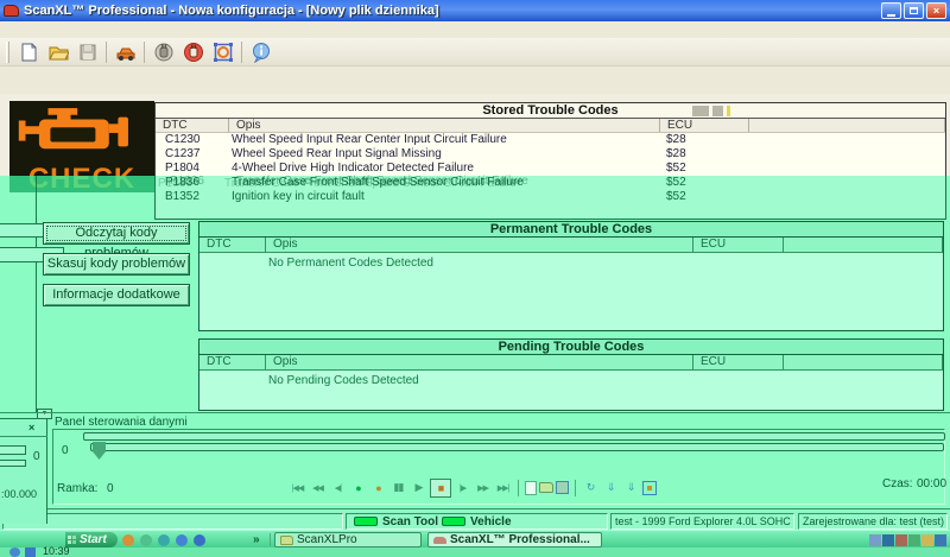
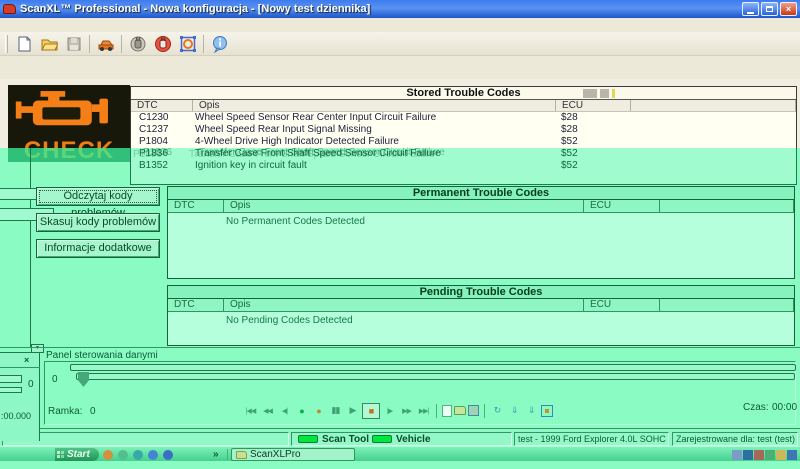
- ScanXL™ Professional - Nowa konfiguracja - [Nowy plik dziennika]
+ ScanXL™ Professional - Nowa konfiguracja - [Nowy test dziennika]
  ×
  CHECK
  Stored Trouble Codes
  DTC
  Opis
  ECU
  C1230
- Wheel Speed Input Rear Center Input Circuit Failure
+ Wheel Speed Sensor Rear Center Input Circuit Failure
  $28
  C1237
  Wheel Speed Rear Input Signal Missing
  $28
  P1804
  4-Wheel Drive High Indicator Detected Failure
  $52
  P1836
  Transfer Case Front Shaft Speed Sensor Circuit Failure
  $52
  B1352
  Ignition key in circuit fault
  $52
  Skasuj kody problemów
  Informacje dodatkowe
  Permanent Trouble Codes
  DTC
  Opis
  ECU
  No Permanent Codes Detected
  Pending Trouble Codes
  DTC
  Opis
  ECU
  No Pending Codes Detected
  Panel sterowania danymi
  0
  Ramka:
  0
  Czas:
  00:00
  ●
  ●
  ▮▮
  ▶
  ■
  ↻
  ⇓
  ⇓
  ×
  0
  :00.000
  Scan Tool
  Vehicle
  test - 1999 Ford Explorer 4.0L SOHC
  Zarejestrowane dla: test (test)
  Start
  »
  ScanXLPro
- ScanXL™ Professional...
- 10:39
